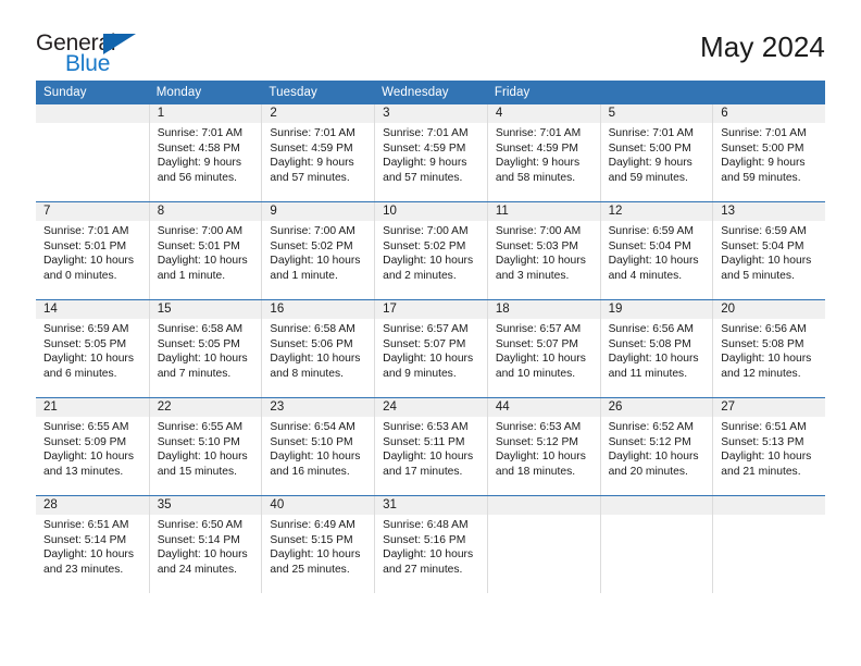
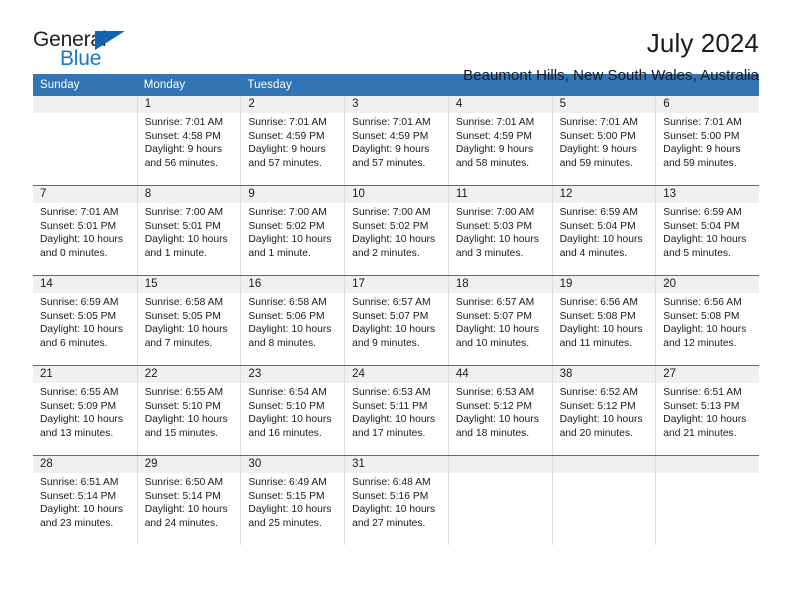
  General
  Blue
- May 2024
+ July 2024
+ Beaumont Hills, New South Wales, Australia
  Sunday
  Monday
  Tuesday
- Wednesday
- Friday
  1
  Sunrise: 7:01 AM
  Sunset: 4:58 PM
  Daylight: 9 hours
  and 56 minutes.
  2
  Sunrise: 7:01 AM
  Sunset: 4:59 PM
  Daylight: 9 hours
  and 57 minutes.
  3
  Sunrise: 7:01 AM
  Sunset: 4:59 PM
  Daylight: 9 hours
  and 57 minutes.
  4
  Sunrise: 7:01 AM
  Sunset: 4:59 PM
  Daylight: 9 hours
  and 58 minutes.
  5
  Sunrise: 7:01 AM
  Sunset: 5:00 PM
  Daylight: 9 hours
  and 59 minutes.
  6
  Sunrise: 7:01 AM
  Sunset: 5:00 PM
  Daylight: 9 hours
  and 59 minutes.
  7
  Sunrise: 7:01 AM
  Sunset: 5:01 PM
  Daylight: 10 hours
  and 0 minutes.
  8
  Sunrise: 7:00 AM
  Sunset: 5:01 PM
  Daylight: 10 hours
  and 1 minute.
  9
  Sunrise: 7:00 AM
  Sunset: 5:02 PM
  Daylight: 10 hours
  and 1 minute.
  10
  Sunrise: 7:00 AM
  Sunset: 5:02 PM
  Daylight: 10 hours
  and 2 minutes.
  11
  Sunrise: 7:00 AM
  Sunset: 5:03 PM
  Daylight: 10 hours
  and 3 minutes.
  12
  Sunrise: 6:59 AM
  Sunset: 5:04 PM
  Daylight: 10 hours
  and 4 minutes.
  13
  Sunrise: 6:59 AM
  Sunset: 5:04 PM
  Daylight: 10 hours
  and 5 minutes.
  14
  Sunrise: 6:59 AM
  Sunset: 5:05 PM
  Daylight: 10 hours
  and 6 minutes.
  15
  Sunrise: 6:58 AM
  Sunset: 5:05 PM
  Daylight: 10 hours
  and 7 minutes.
  16
  Sunrise: 6:58 AM
  Sunset: 5:06 PM
  Daylight: 10 hours
  and 8 minutes.
  17
  Sunrise: 6:57 AM
  Sunset: 5:07 PM
  Daylight: 10 hours
  and 9 minutes.
  18
  Sunrise: 6:57 AM
  Sunset: 5:07 PM
  Daylight: 10 hours
  and 10 minutes.
  19
  Sunrise: 6:56 AM
  Sunset: 5:08 PM
  Daylight: 10 hours
  and 11 minutes.
  20
  Sunrise: 6:56 AM
  Sunset: 5:08 PM
  Daylight: 10 hours
  and 12 minutes.
  21
  Sunrise: 6:55 AM
  Sunset: 5:09 PM
  Daylight: 10 hours
  and 13 minutes.
  22
  Sunrise: 6:55 AM
  Sunset: 5:10 PM
  Daylight: 10 hours
  and 15 minutes.
  23
  Sunrise: 6:54 AM
  Sunset: 5:10 PM
  Daylight: 10 hours
  and 16 minutes.
  24
  Sunrise: 6:53 AM
  Sunset: 5:11 PM
  Daylight: 10 hours
  and 17 minutes.
  44
  Sunrise: 6:53 AM
  Sunset: 5:12 PM
  Daylight: 10 hours
  and 18 minutes.
- 26
+ 38
  Sunrise: 6:52 AM
  Sunset: 5:12 PM
  Daylight: 10 hours
  and 20 minutes.
  27
  Sunrise: 6:51 AM
  Sunset: 5:13 PM
  Daylight: 10 hours
  and 21 minutes.
  28
  Sunrise: 6:51 AM
  Sunset: 5:14 PM
  Daylight: 10 hours
  and 23 minutes.
- 35
+ 29
  Sunrise: 6:50 AM
  Sunset: 5:14 PM
  Daylight: 10 hours
  and 24 minutes.
- 40
+ 30
  Sunrise: 6:49 AM
  Sunset: 5:15 PM
  Daylight: 10 hours
  and 25 minutes.
  31
  Sunrise: 6:48 AM
  Sunset: 5:16 PM
  Daylight: 10 hours
  and 27 minutes.
